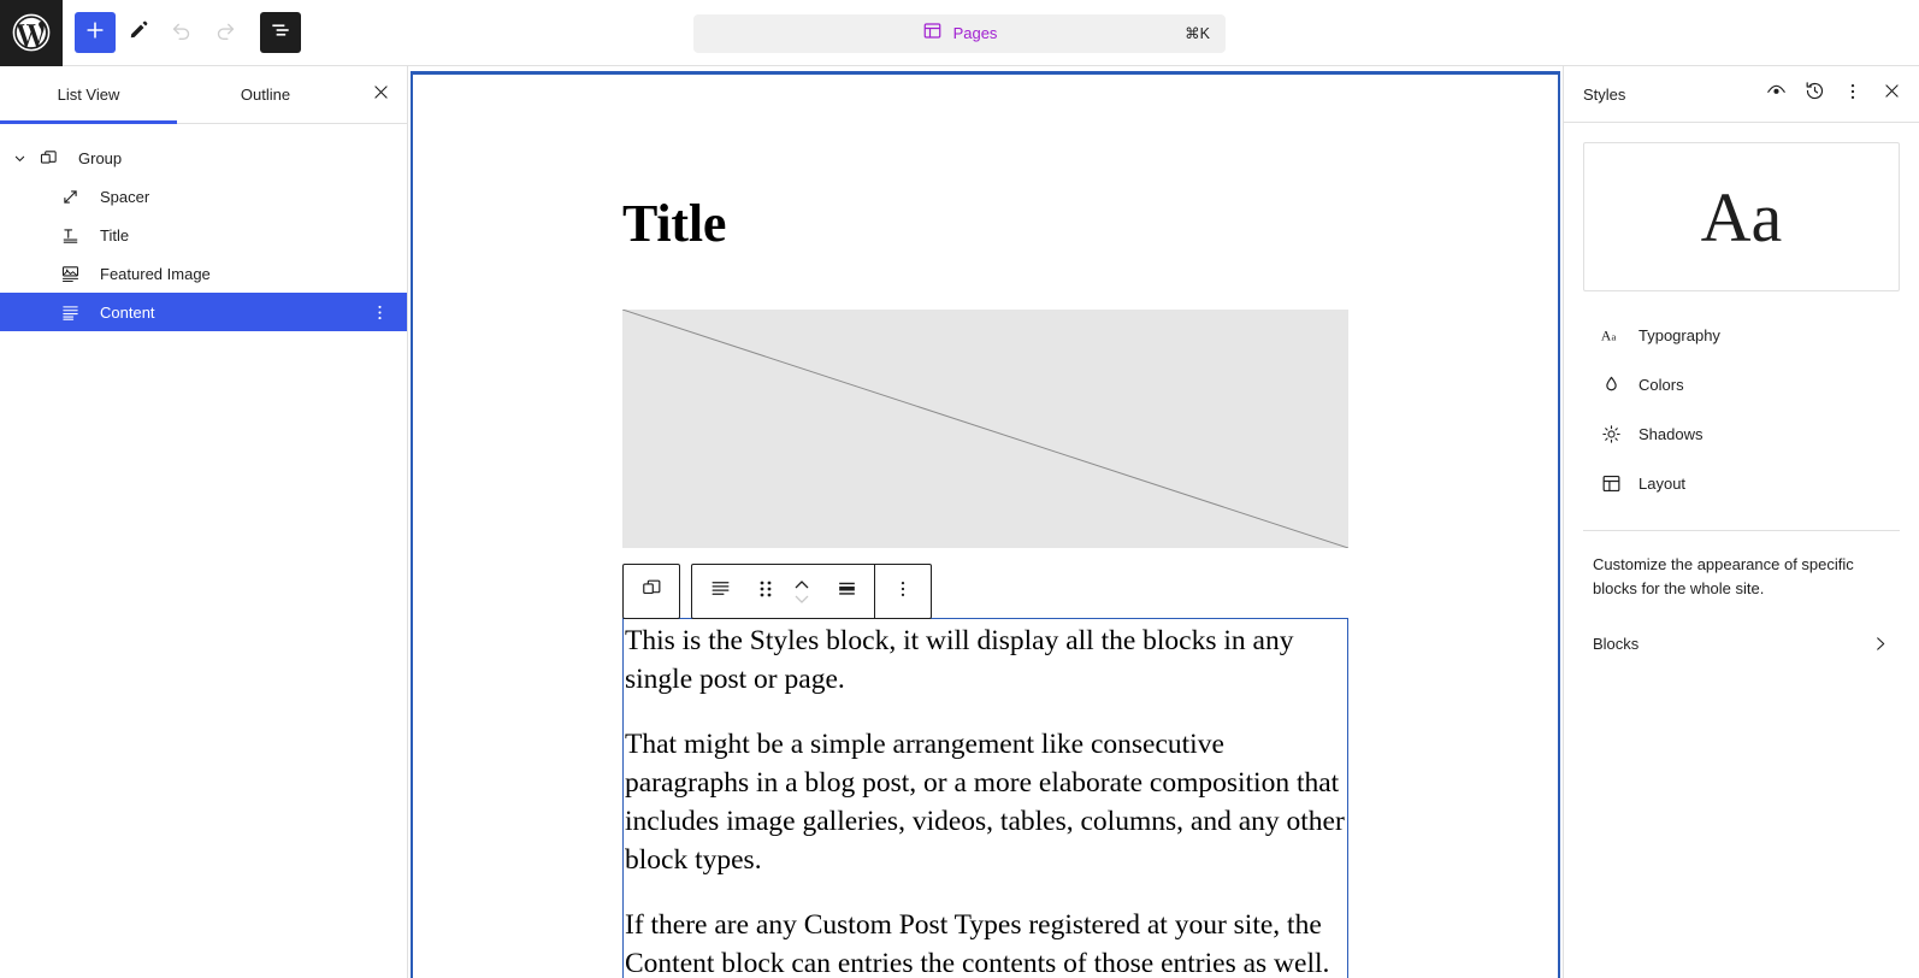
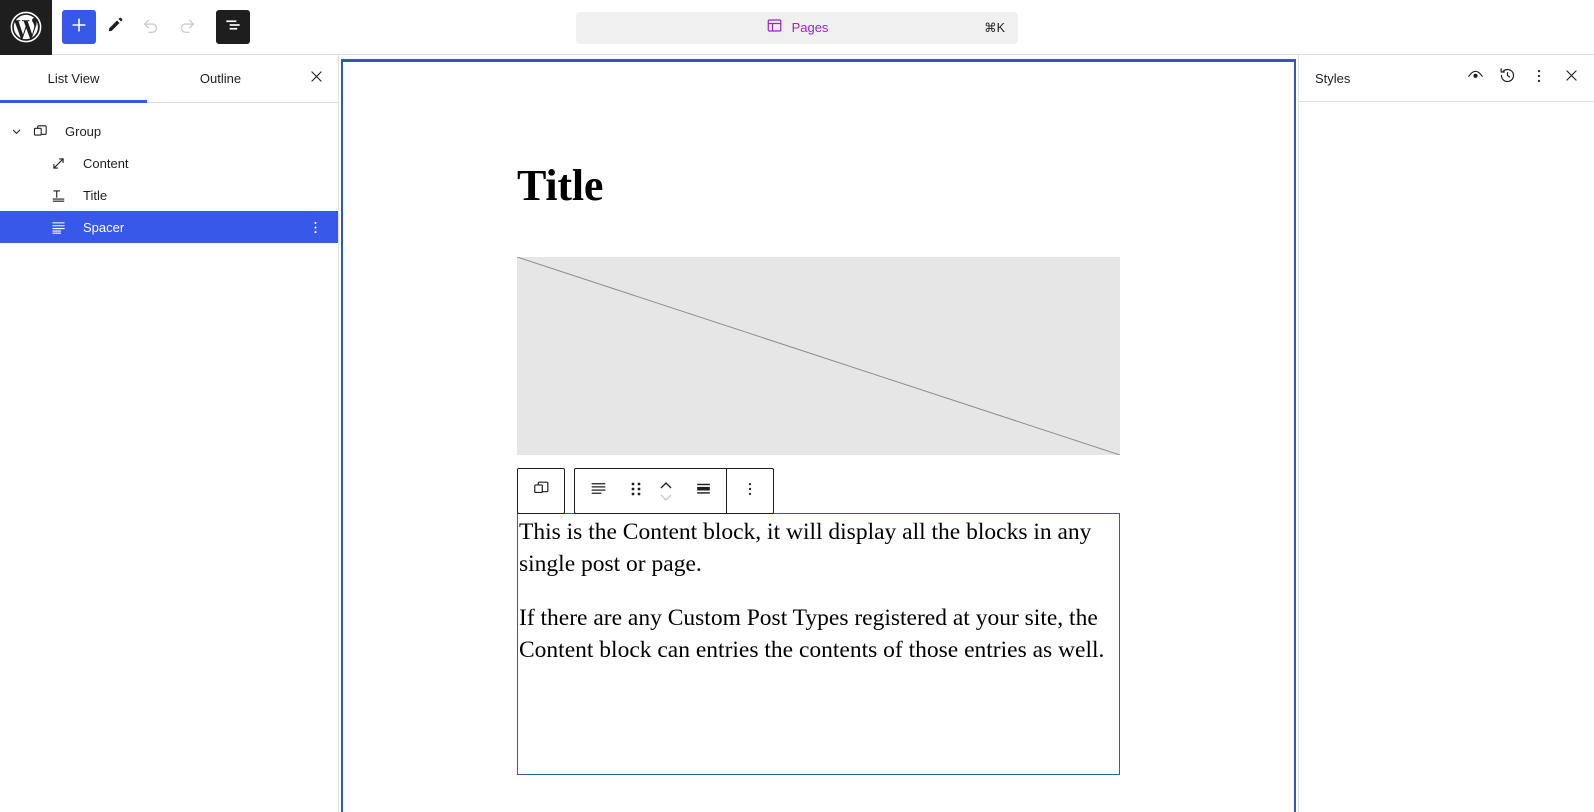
  Pages
  ⌘K
  List View
  Outline
  Group
- Spacer
+ Content
  Title
- Featured Image
- Content
+ Spacer
  Title
- This is the Styles block, it will display all the blocks in any single post or page.
+ This is the Content block, it will display all the blocks in any single post or page.
- That might be a simple arrangement like consecutive paragraphs in a blog post, or a more elaborate composition that includes image galleries, videos, tables, columns, and any other block types.
  If there are any Custom Post Types registered at your site, the Content block can entries the contents of those entries as well.
  Styles
- Aa
- A
- a
- Typography
- Colors
- Shadows
- Layout
- Customize the appearance of specific blocks for the whole site.
- Blocks
